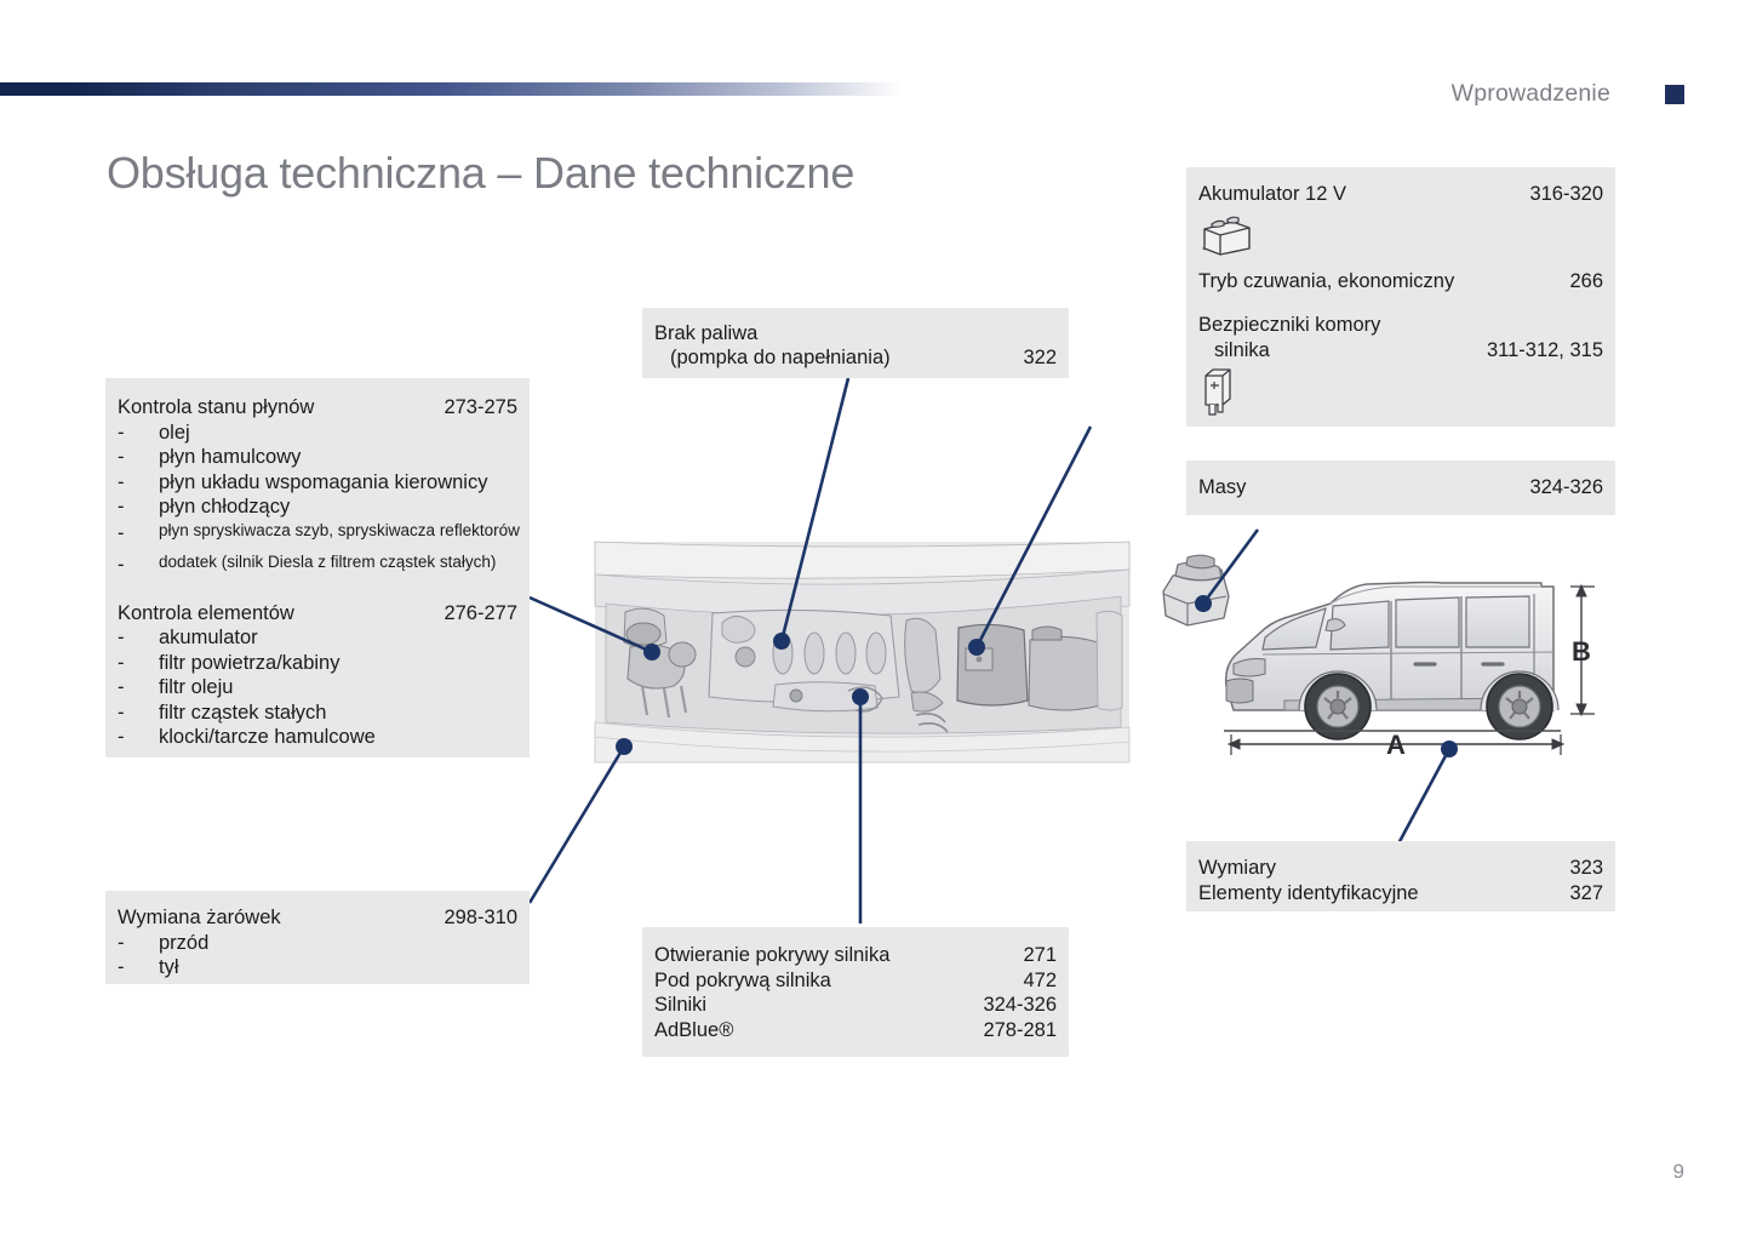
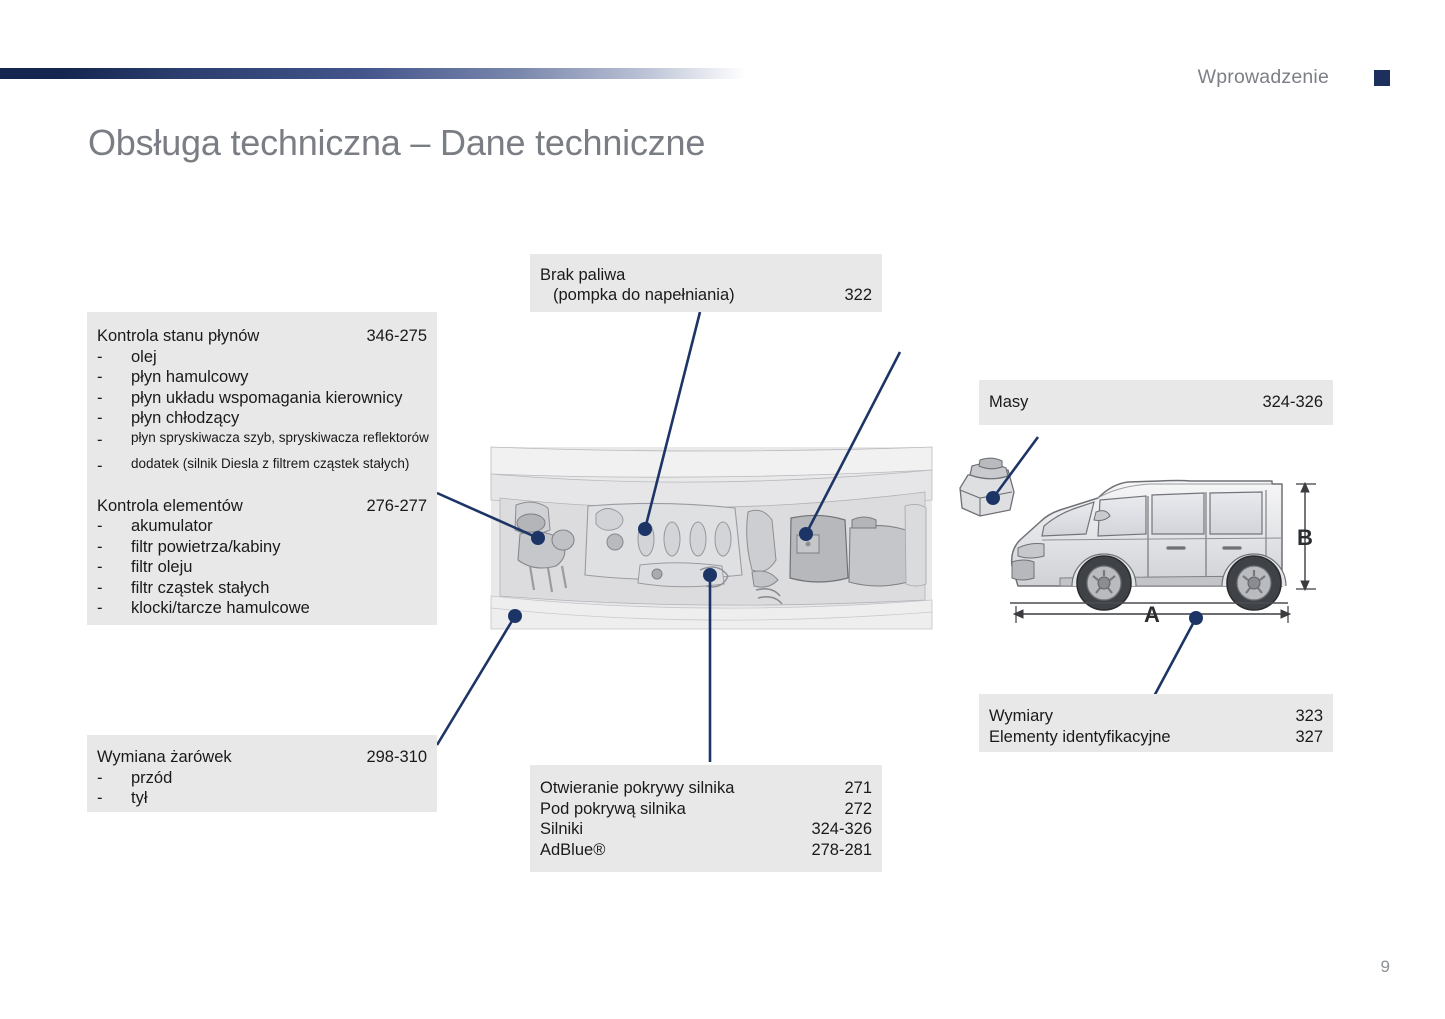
  Wprowadzenie
  Obsługa techniczna – Dane techniczne
  B
  A
  Kontrola stanu płynów
- 273-275
+ 346-275
  -
  olej
  -
  płyn hamulcowy
  -
  płyn układu wspomagania kierownicy
  -
  płyn chłodzący
  -
  płyn spryskiwacza szyb, spryskiwacza reflektorów
  -
  dodatek (silnik Diesla z filtrem cząstek stałych)
  Kontrola elementów
  276-277
  -
  akumulator
  -
  filtr powietrza/kabiny
  -
  filtr oleju
  -
  filtr cząstek stałych
  -
  klocki/tarcze hamulcowe
  Wymiana żarówek
  298-310
  -
  przód
  -
  tył
  Brak paliwa
  (pompka do napełniania)
  322
  Otwieranie pokrywy silnika
  271
  Pod pokrywą silnika
- 472
+ 272
  Silniki
  324-326
  AdBlue®
  278-281
- Akumulator 12 V
- 316-320
- Tryb czuwania, ekonomiczny
- 266
- Bezpieczniki komory
- silnika
- 311-312, 315
  Masy
  324-326
  Wymiary
  323
  Elementy identyfikacyjne
  327
  9
